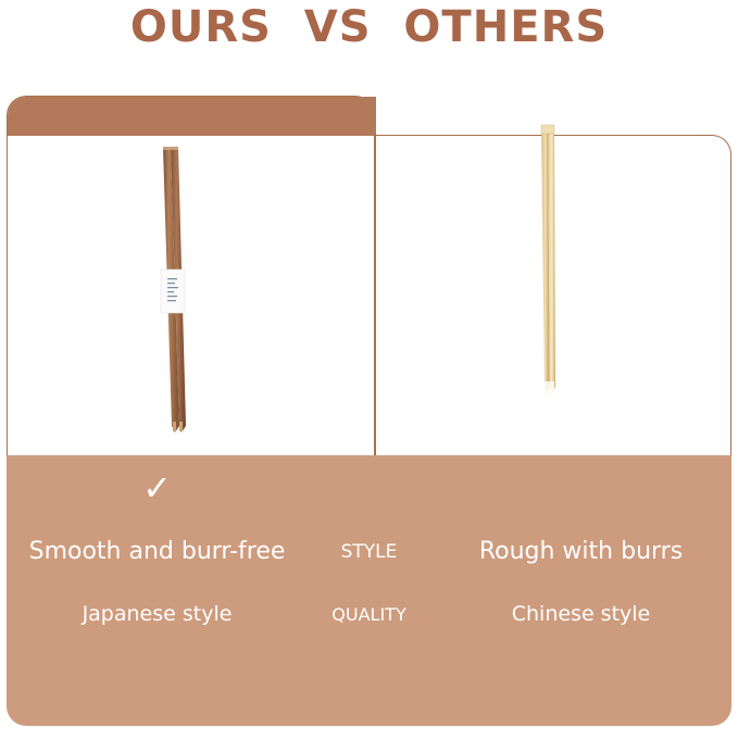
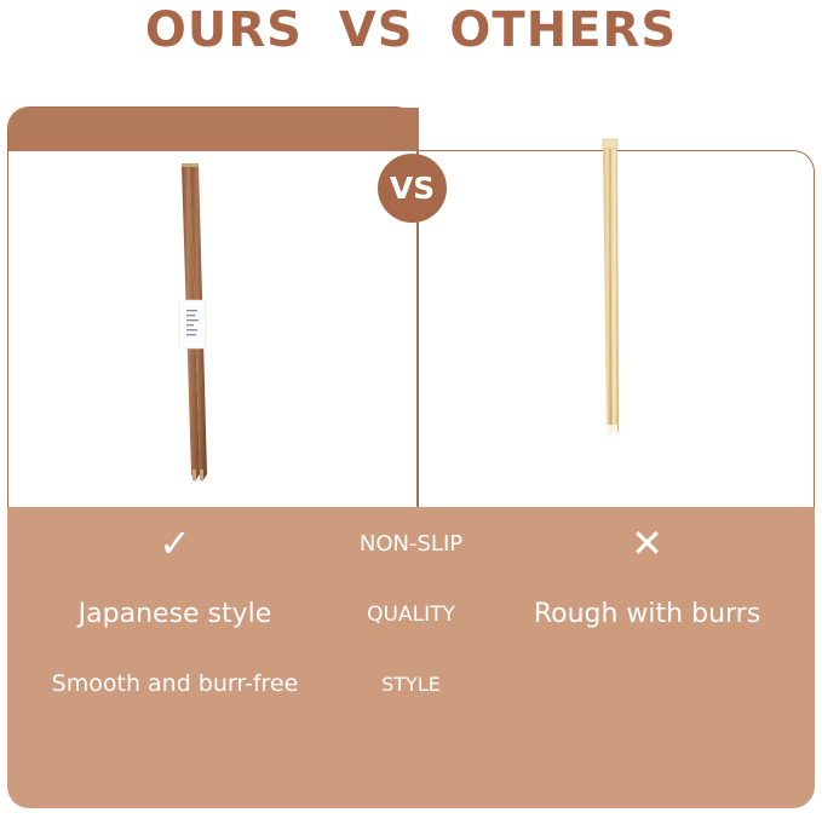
  OURS VS OTHERS
+ VS
  ✓
+ NON-SLIP
+ ✕
- Smooth and burr-free
+ Japanese style
- STYLE
+ QUALITY
  Rough with burrs
- Japanese style
+ Smooth and burr-free
- QUALITY
+ STYLE
- Chinese style
